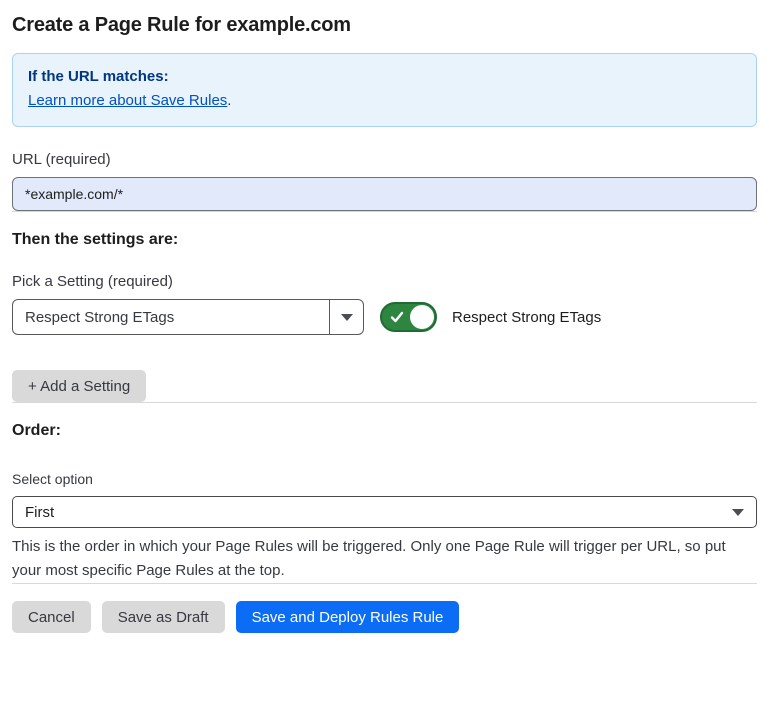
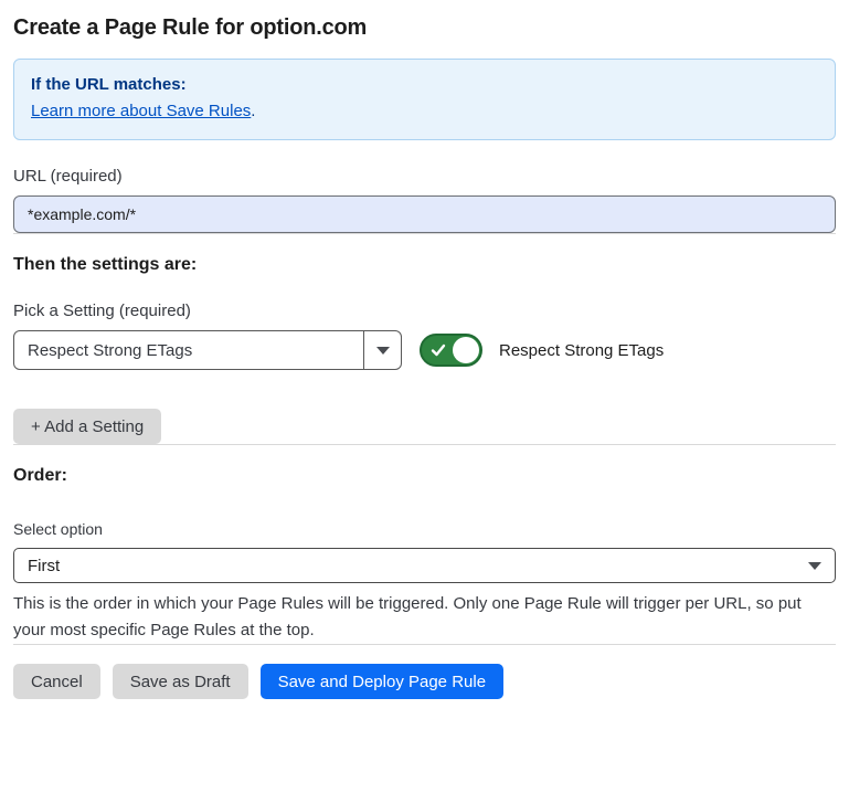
- Create a Page Rule for example.com
+ Create a Page Rule for option.com
  If the URL matches:
  Learn more about Save Rules.
  URL (required)
  *example.com/*
  Then the settings are:
  Pick a Setting (required)
  Respect Strong ETags
  Respect Strong ETags
  + Add a Setting
  Order:
  Select option
  First
  This is the order in which your Page Rules will be triggered. Only one Page Rule will trigger per URL, so put your most specific Page Rules at the top.
  Cancel
  Save as Draft
- Save and Deploy Rules Rule
+ Save and Deploy Page Rule
